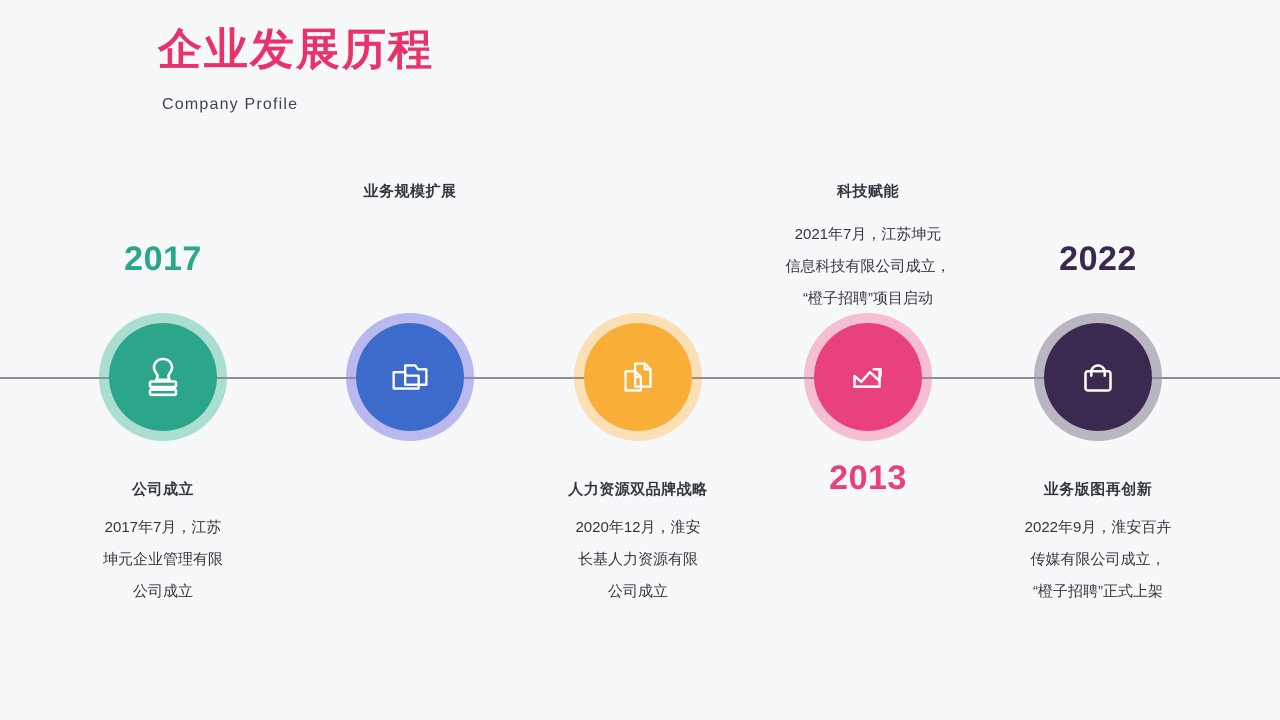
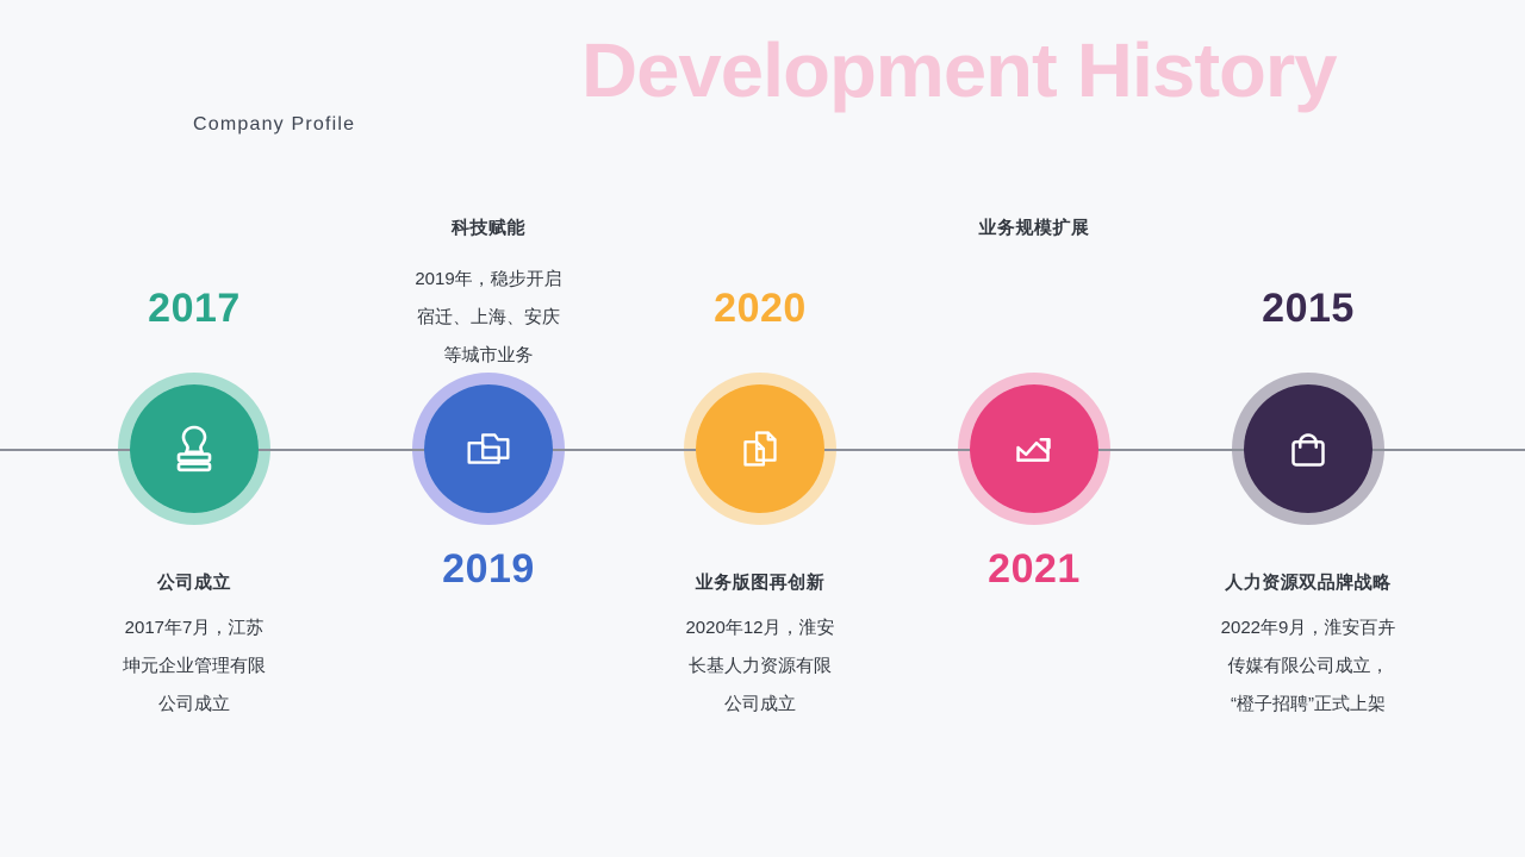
- 企业发展历程
  Company Profile
+ Development History
  2017
  公司成立
  2017年7月，江苏
  坤元企业管理有限
  公司成立
- 业务规模扩展
+ 科技赋能
+ 2019年，稳步开启
+ 宿迁、上海、安庆
+ 等城市业务
+ 2019
+ 2020
- 人力资源双品牌战略
+ 业务版图再创新
  2020年12月，淮安
  长基人力资源有限
  公司成立
- 科技赋能
+ 业务规模扩展
- 2021年7月，江苏坤元
- 信息科技有限公司成立，
- “橙子招聘”项目启动
- 2013
+ 2021
- 2022
+ 2015
- 业务版图再创新
+ 人力资源双品牌战略
  2022年9月，淮安百卉
  传媒有限公司成立，
  “橙子招聘”正式上架
